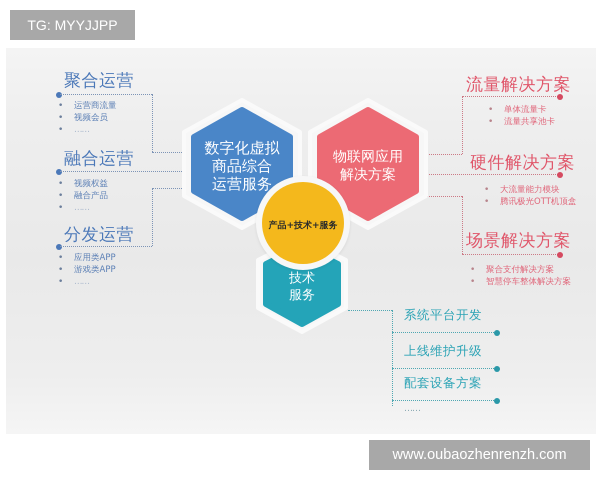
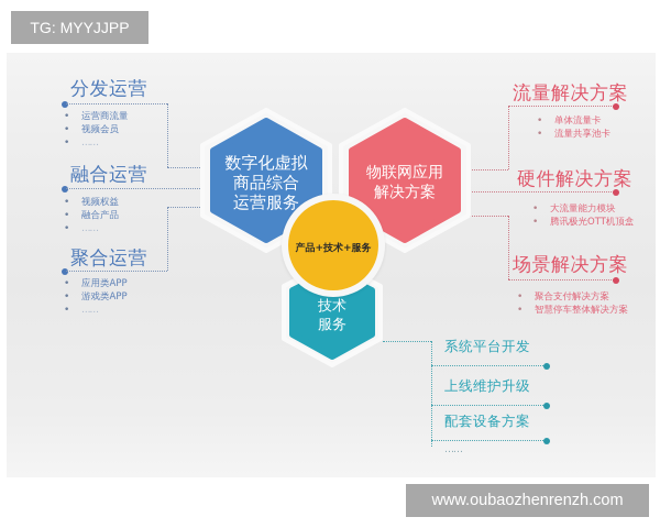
  TG: MYYJJPP
- 聚合运营
+ 分发运营
  运营商流量
  视频会员
  ……
  融合运营
  视频权益
  融合产品
  ……
- 分发运营
+ 聚合运营
  应用类APP
  游戏类APP
  ……
  流量解决方案
  单体流量卡
  流量共享池卡
  硬件解决方案
  大流量能力模块
  腾讯极光OTT机顶盒
  场景解决方案
  聚合支付解决方案
  智慧停车整体解决方案
  系统平台开发
  上线维护升级
  配套设备方案
  ……
  数字化虚拟
  商品综合
  运营服务
  物联网应用
  解决方案
  技术
  服务
  产品+技术+服务
  www.oubaozhenrenzh.com
